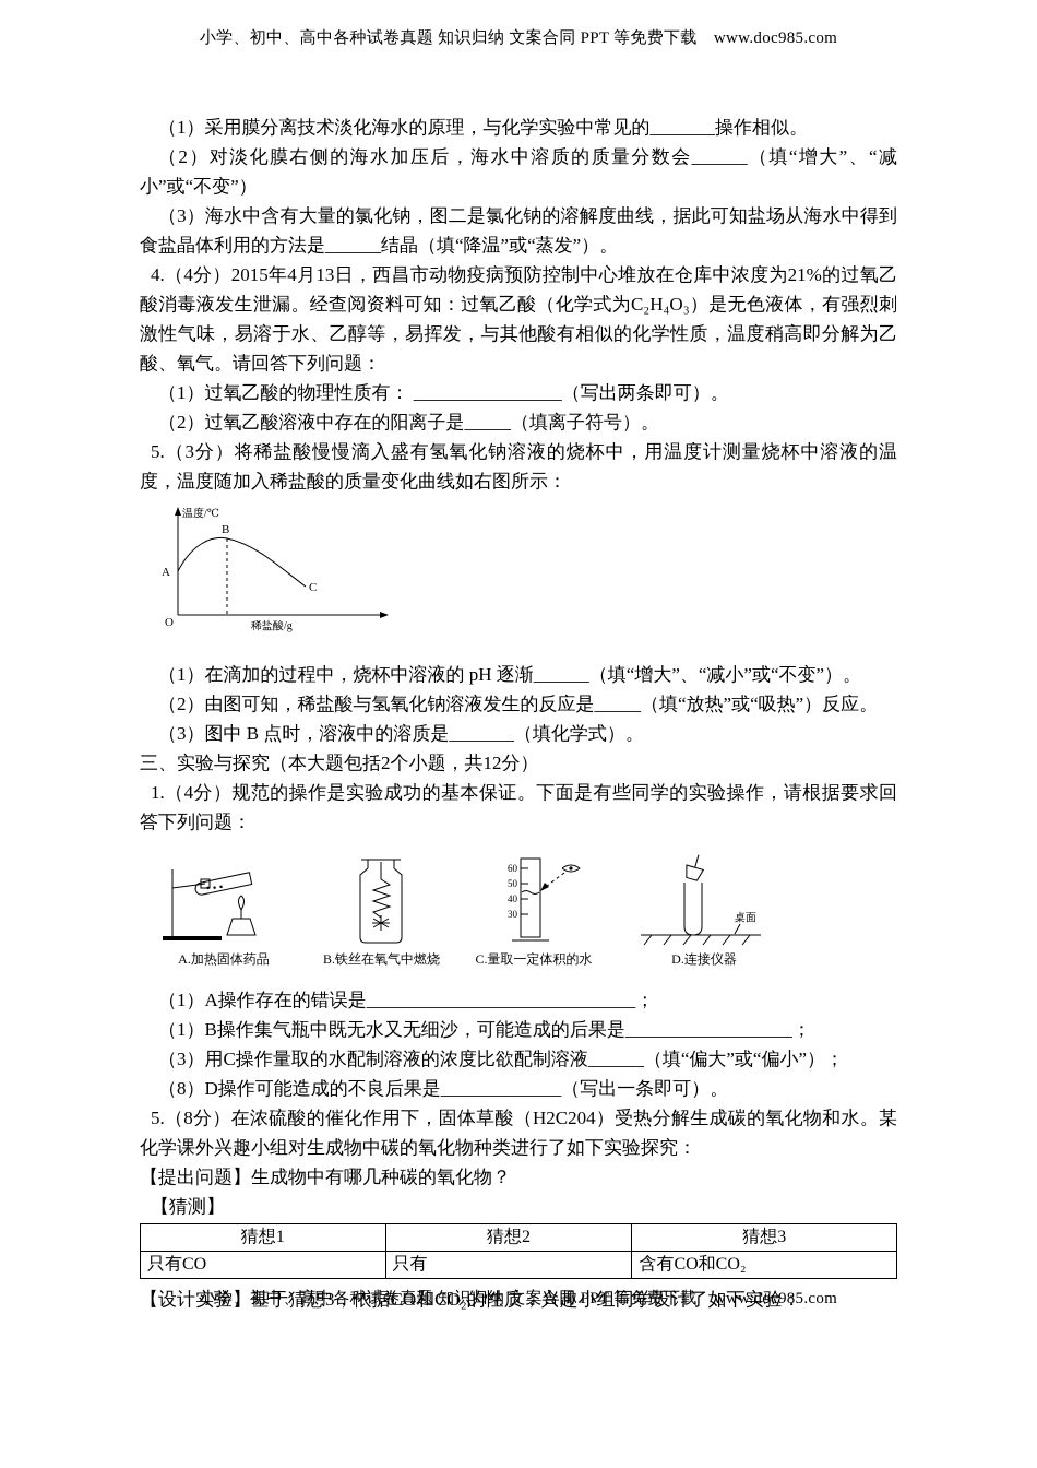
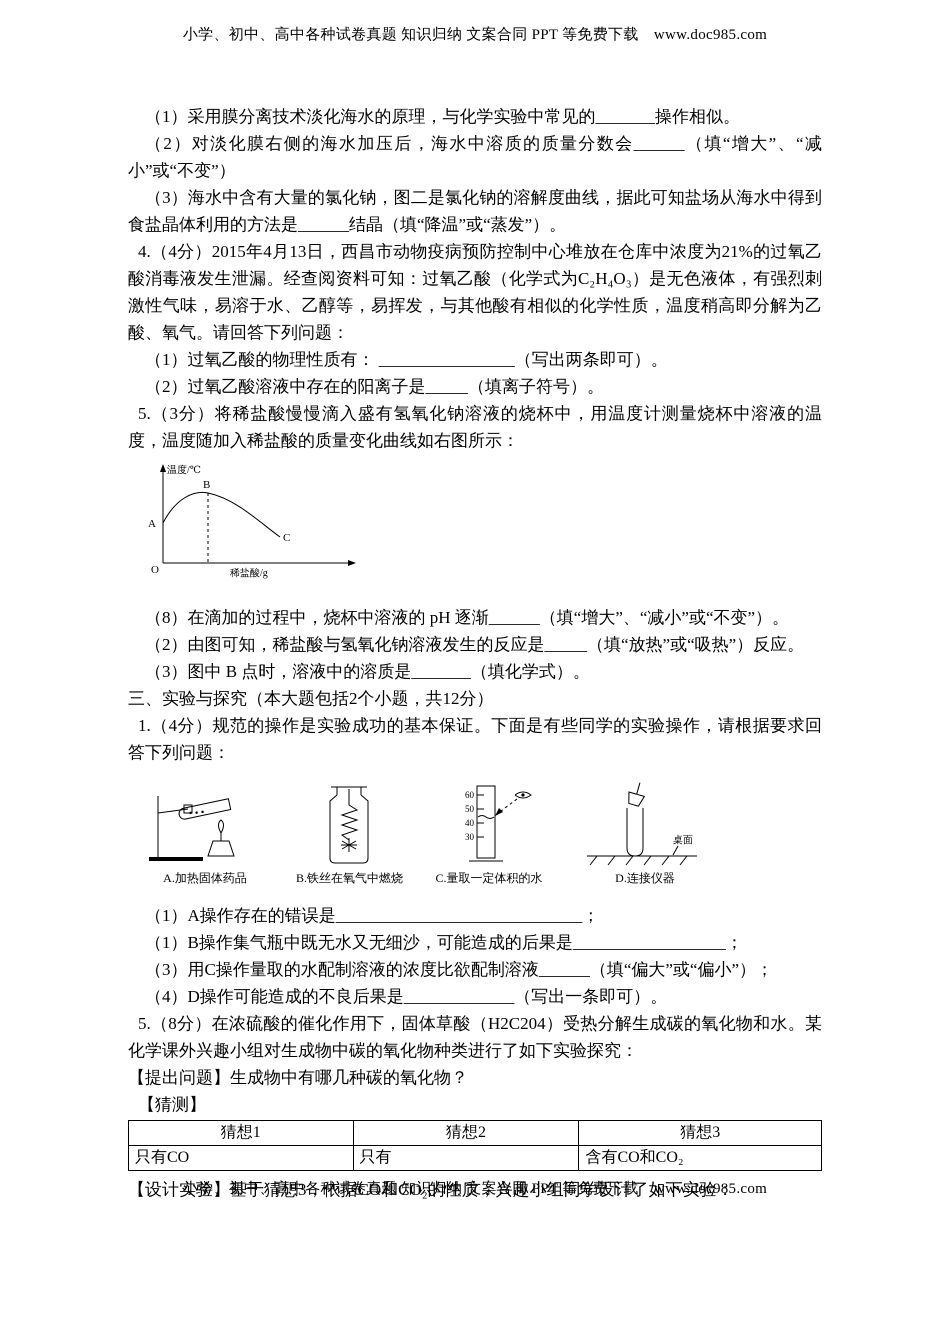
  小学、初中、高中各种试卷真题 知识归纳 文案合同 PPT 等免费下载 www.doc985.com
  （1）采用膜分离技术淡化海水的原理，与化学实验中常见的_______操作相似。
  （2）对淡化膜右侧的海水加压后，海水中溶质的质量分数会______（填“增大”、“减小”或“不变”）
  （3）海水中含有大量的氯化钠，图二是氯化钠的溶解度曲线，据此可知盐场从海水中得到食盐晶体利用的方法是______结晶（填“降温”或“蒸发”）。
  4.（4分）2015年4月13日，西昌市动物疫病预防控制中心堆放在仓库中浓度为21%的过氧乙酸消毒液发生泄漏。经查阅资料可知：过氧乙酸（化学式为C₂H₄O₃）是无色液体，有强烈刺激性气味，易溶于水、乙醇等，易挥发，与其他酸有相似的化学性质，温度稍高即分解为乙酸、氧气。请回答下列问题：
  （1）过氧乙酸的物理性质有： ________________（写出两条即可）。
  （2）过氧乙酸溶液中存在的阳离子是_____（填离子符号）。
  5.（3分）将稀盐酸慢慢滴入盛有氢氧化钠溶液的烧杯中，用温度计测量烧杯中溶液的温度，温度随加入稀盐酸的质量变化曲线如右图所示：
  温度/℃
  A
  B
  C
  O
  稀盐酸/g
- （1）在滴加的过程中，烧杯中溶液的 pH 逐渐______（填“增大”、“减小”或“不变”）。
+ （8）在滴加的过程中，烧杯中溶液的 pH 逐渐______（填“增大”、“减小”或“不变”）。
  （2）由图可知，稀盐酸与氢氧化钠溶液发生的反应是_____（填“放热”或“吸热”）反应。
  （3）图中 B 点时，溶液中的溶质是_______（填化学式）。
  三、实验与探究（本大题包括2个小题，共12分）
  1.（4分）规范的操作是实验成功的基本保证。下面是有些同学的实验操作，请根据要求回答下列问题：
  A.加热固体药品
  B.铁丝在氧气中燃烧
  60
  50
  40
  30
  C.量取一定体积的水
  桌面
  D.连接仪器
  （1）A操作存在的错误是_____________________________；
  （1）B操作集气瓶中既无水又无细沙，可能造成的后果是__________________；
  （3）用C操作量取的水配制溶液的浓度比欲配制溶液______（填“偏大”或“偏小”）；
- （8）D操作可能造成的不良后果是_____________（写出一条即可）。
+ （4）D操作可能造成的不良后果是_____________（写出一条即可）。
  5.（8分）在浓硫酸的催化作用下，固体草酸（H2C204）受热分解生成碳的氧化物和水。某化学课外兴趣小组对生成物中碳的氧化物种类进行了如下实验探究：
  【提出问题】生成物中有哪几种碳的氧化物？
  【猜测】
  猜想1	猜想2	猜想3
  只有CO	只有	含有CO和CO₂
  【设计实验】基于猜想3，依据CO和CO₂的性质，兴趣小组同学设计了如下实验：
  小学、初中、高中各种试卷真题 知识归纳 文案合同 PPT 等免费下载 www.doc985.com
